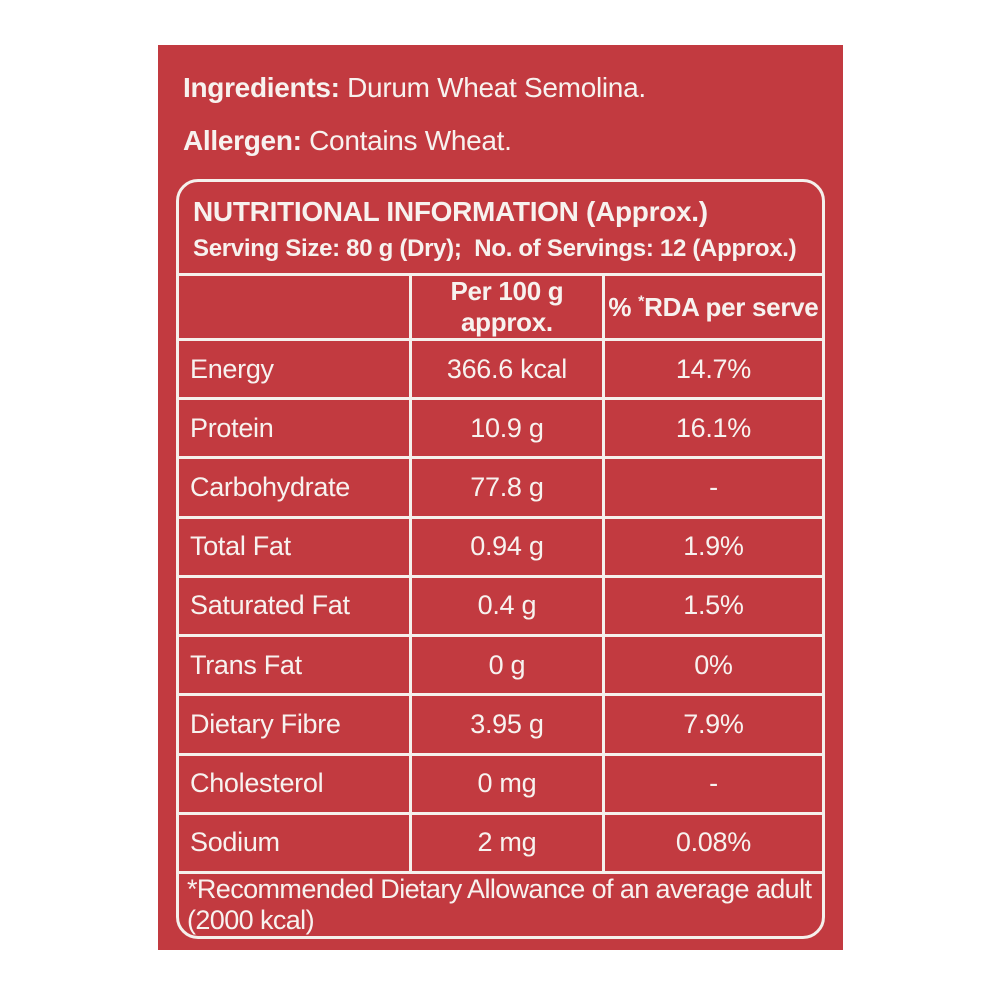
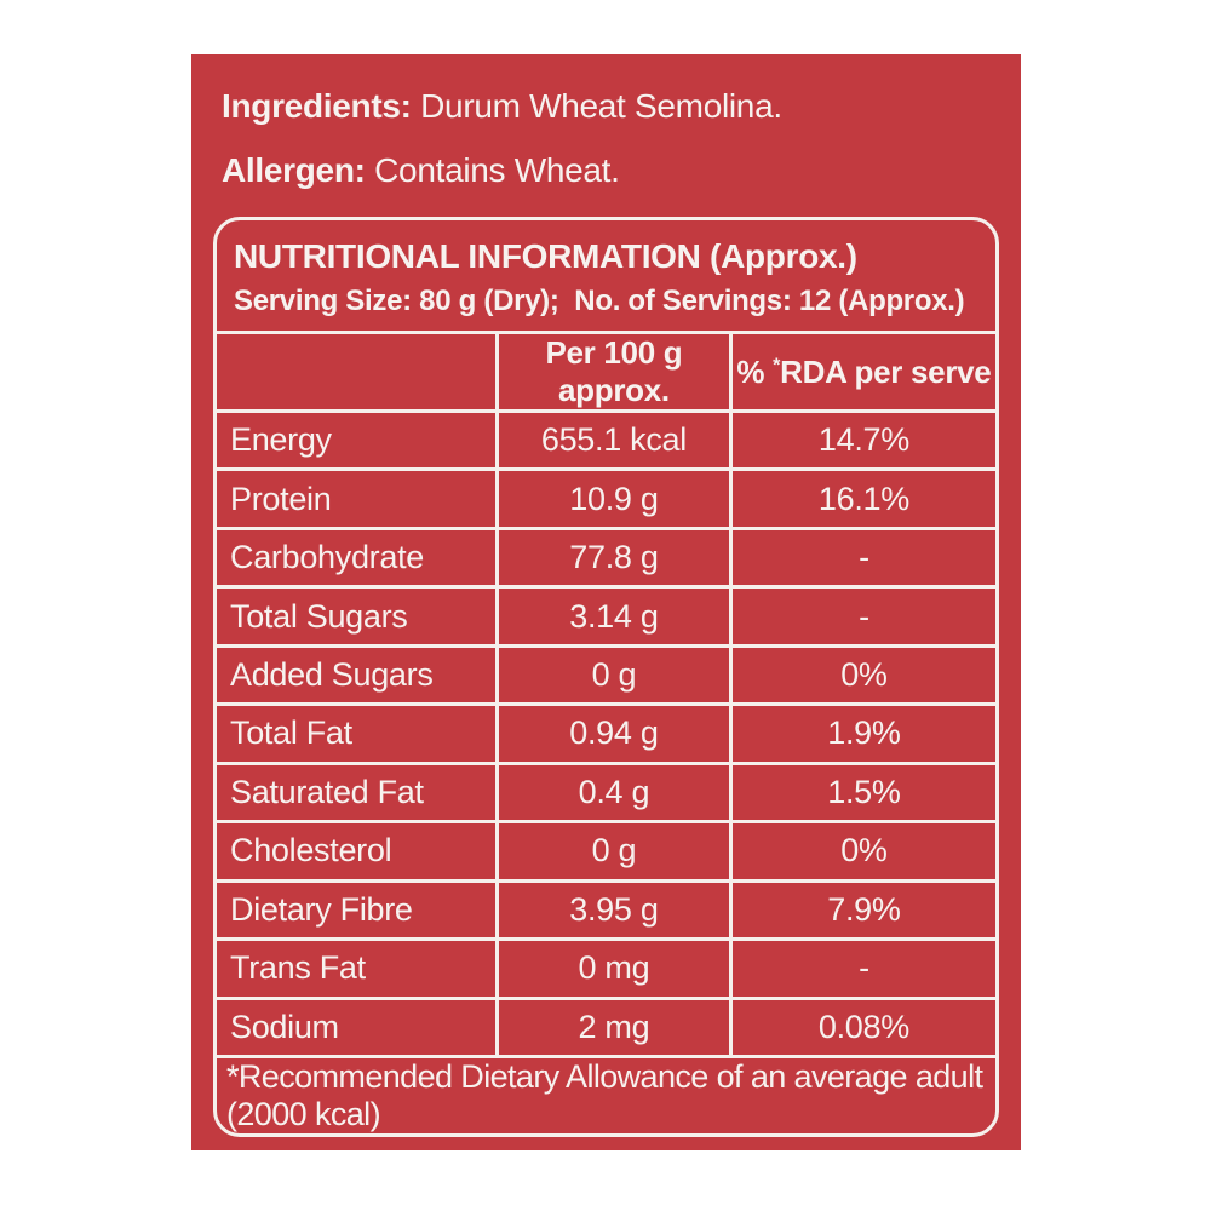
  Ingredients: Durum Wheat Semolina.
  Allergen: Contains Wheat.
  NUTRITIONAL INFORMATION (Approx.)
  Serving Size: 80 g (Dry); No. of Servings: 12 (Approx.)
  	Per 100 g approx.	% *RDA per serve
- Energy	366.6 kcal	14.7%
+ Energy	655.1 kcal	14.7%
  Protein	10.9 g	16.1%
  Carbohydrate	77.8 g	-
+ Total Sugars	3.14 g	-
+ Added Sugars	0 g	0%
  Total Fat	0.94 g	1.9%
  Saturated Fat	0.4 g	1.5%
- Trans Fat	0 g	0%
+ Cholesterol	0 g	0%
  Dietary Fibre	3.95 g	7.9%
- Cholesterol	0 mg	-
+ Trans Fat	0 mg	-
  Sodium	2 mg	0.08%
  *Recommended Dietary Allowance of an average adult (2000 kcal)
